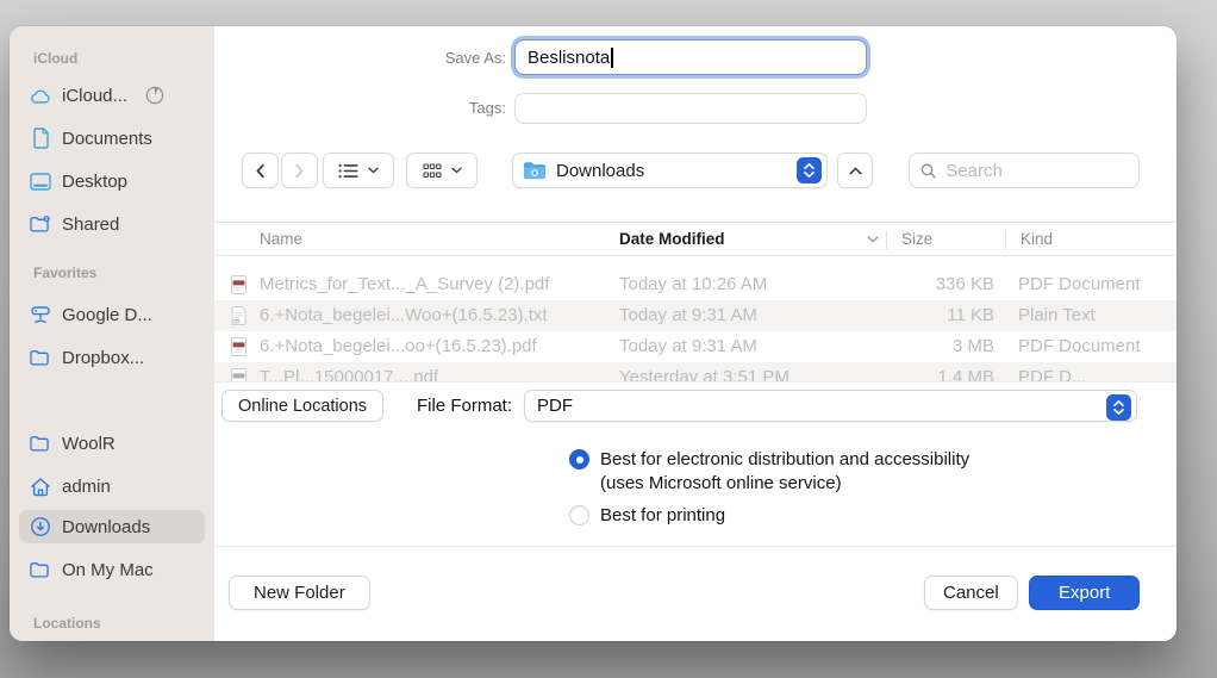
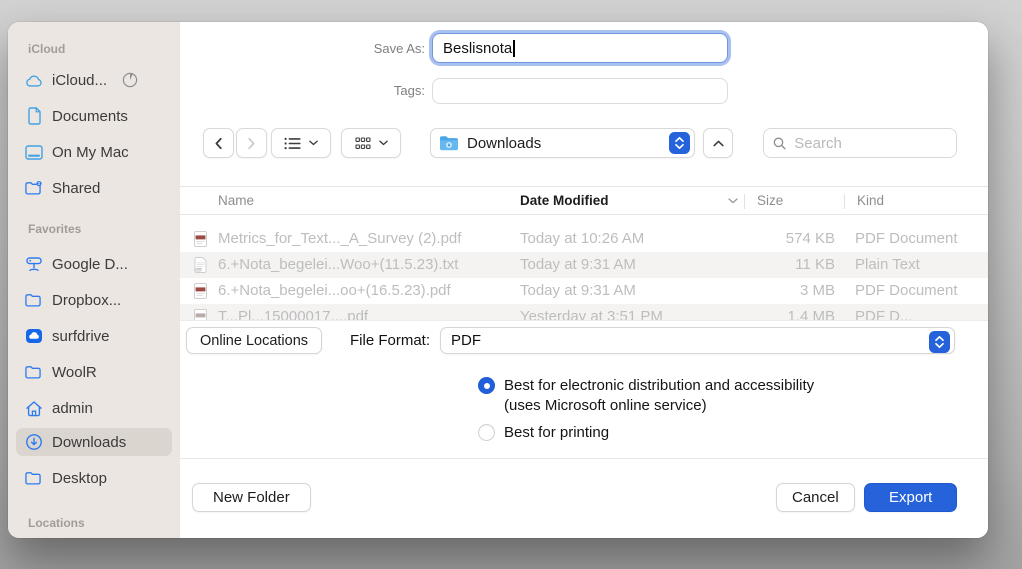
  iCloud
  iCloud...
  Documents
- Desktop
+ On My Mac
  Shared
  Favorites
  Google D...
  Dropbox...
+ surfdrive
  WoolR
  admin
  Downloads
- On My Mac
+ Desktop
  Locations
  Save As:
  Beslisnota
  Tags:
  Downloads
  Search
  Name
  Date Modified
  Size
  Kind
  Metrics_for_Text..._A_Survey (2).pdf
  Today at 10:26 AM
- 336 KB
+ 574 KB
  PDF Document
- 6.+Nota_begelei...Woo+(16.5.23).txt
+ 6.+Nota_begelei...Woo+(11.5.23).txt
  Today at 9:31 AM
  11 KB
  Plain Text
  6.+Nota_begelei...oo+(16.5.23).pdf
  Today at 9:31 AM
  3 MB
  PDF Document
  T...Pl...15000017....pdf
  Yesterday at 3:51 PM
  1.4 MB
  PDF D...
  Online Locations
  File Format:
  PDF
  Best for electronic distribution and accessibility
  (uses Microsoft online service)
  Best for printing
  New Folder
  Cancel
  Export
